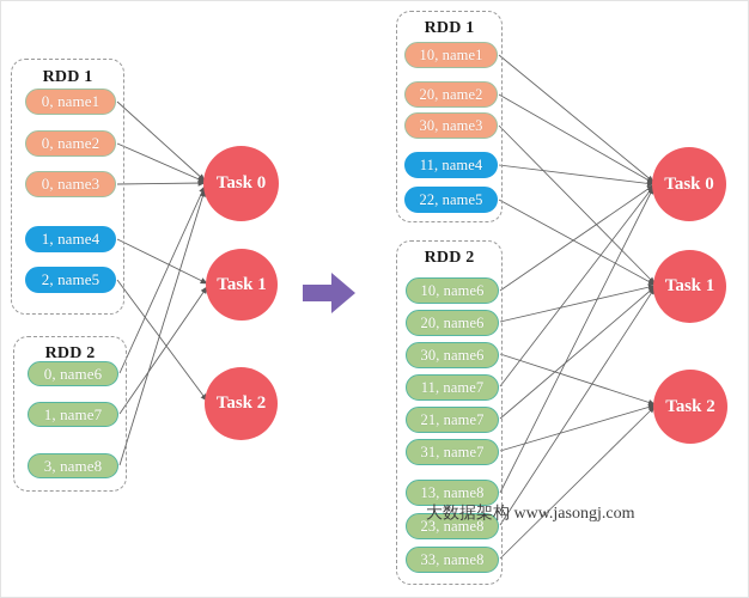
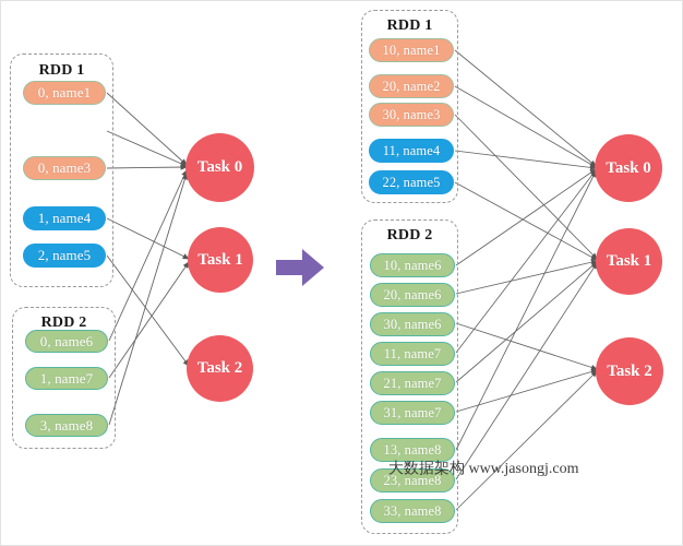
  RDD 1
  0, name1
- 0, name2
  0, name3
  1, name4
  2, name5
  RDD 2
  0, name6
  1, name7
  3, name8
  Task 0
  Task 1
  Task 2
  RDD 1
  10, name1
  20, name2
  30, name3
  11, name4
  22, name5
  RDD 2
  10, name6
  20, name6
  30, name6
  11, name7
  21, name7
  31, name7
  13, name8
  23, name8
  33, name8
  Task 0
  Task 1
  Task 2
  大数据架构 www.jasongj.com
